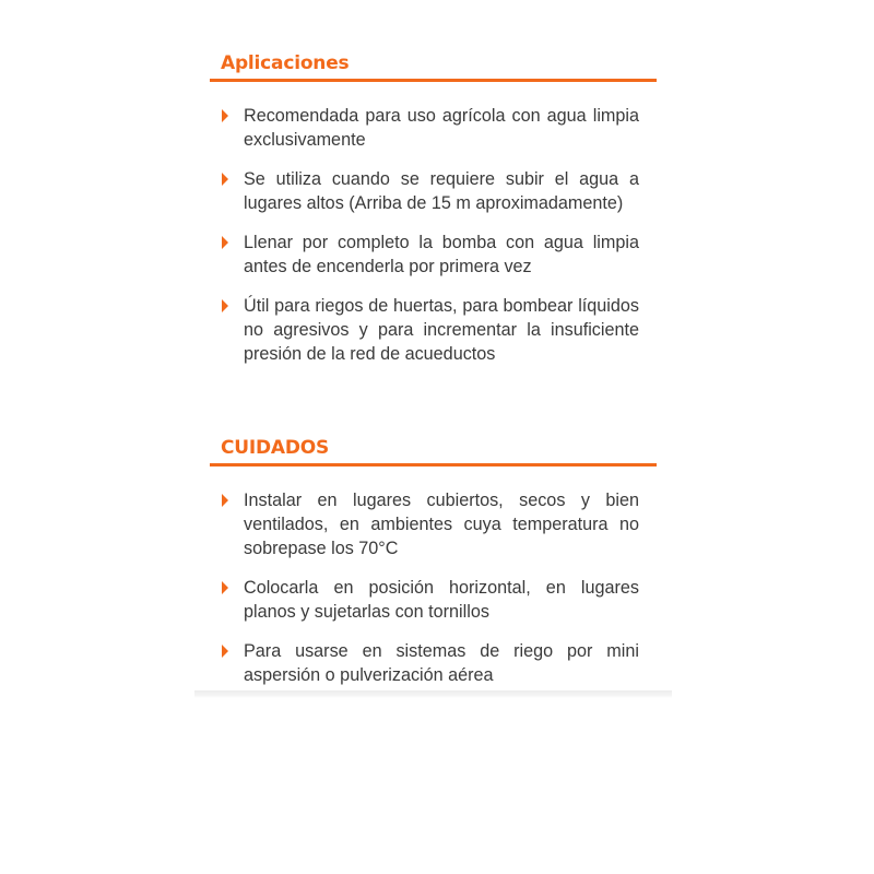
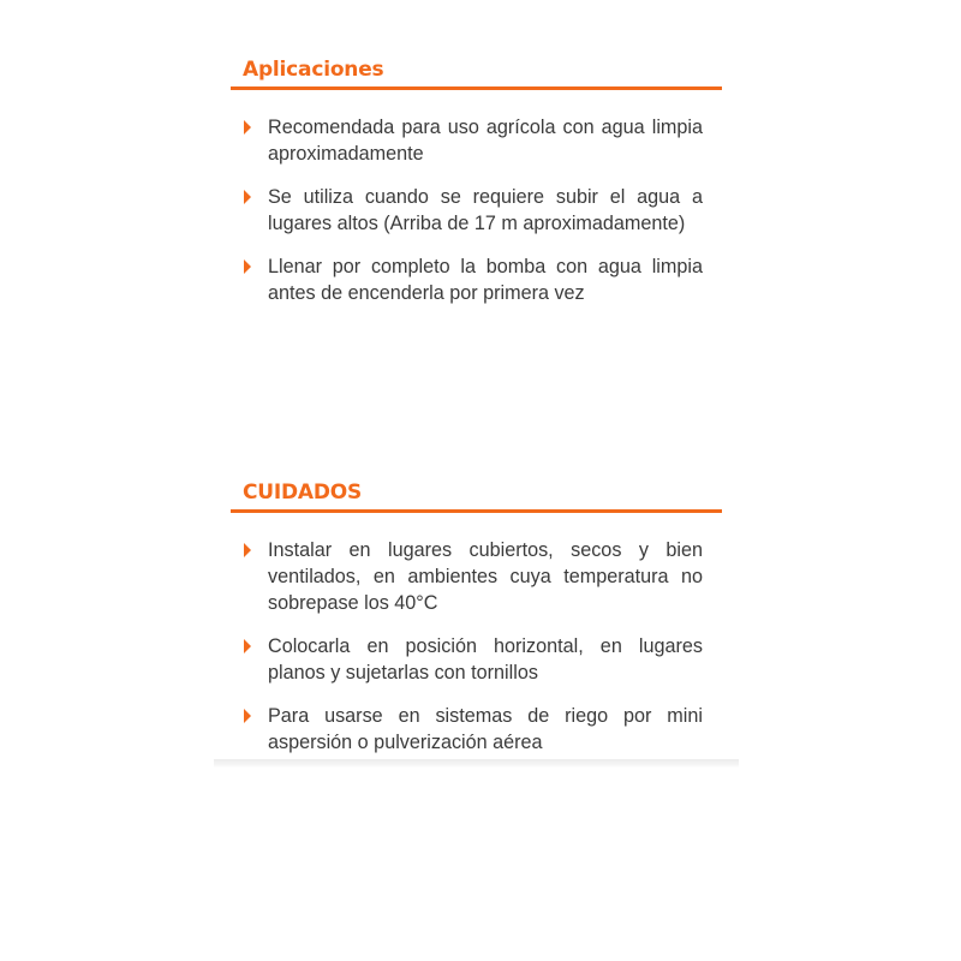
  Aplicaciones
- Recomendada para uso agrícola con agua limpia exclusivamente
+ Recomendada para uso agrícola con agua limpia aproximadamente
- Se utiliza cuando se requiere subir el agua a lugares altos (Arriba de 15 m aproximadamente)
+ Se utiliza cuando se requiere subir el agua a lugares altos (Arriba de 17 m aproximadamente)
  Llenar por completo la bomba con agua limpia antes de encenderla por primera vez
- Útil para riegos de huertas, para bombear líquidos no agresivos y para incrementar la insuficiente presión de la red de acueductos
  CUIDADOS
- Instalar en lugares cubiertos, secos y bien ventilados, en ambientes cuya temperatura no sobrepase los 70°C
+ Instalar en lugares cubiertos, secos y bien ventilados, en ambientes cuya temperatura no sobrepase los 40°C
  Colocarla en posición horizontal, en lugares planos y sujetarlas con tornillos
  Para usarse en sistemas de riego por mini aspersión o pulverización aérea
